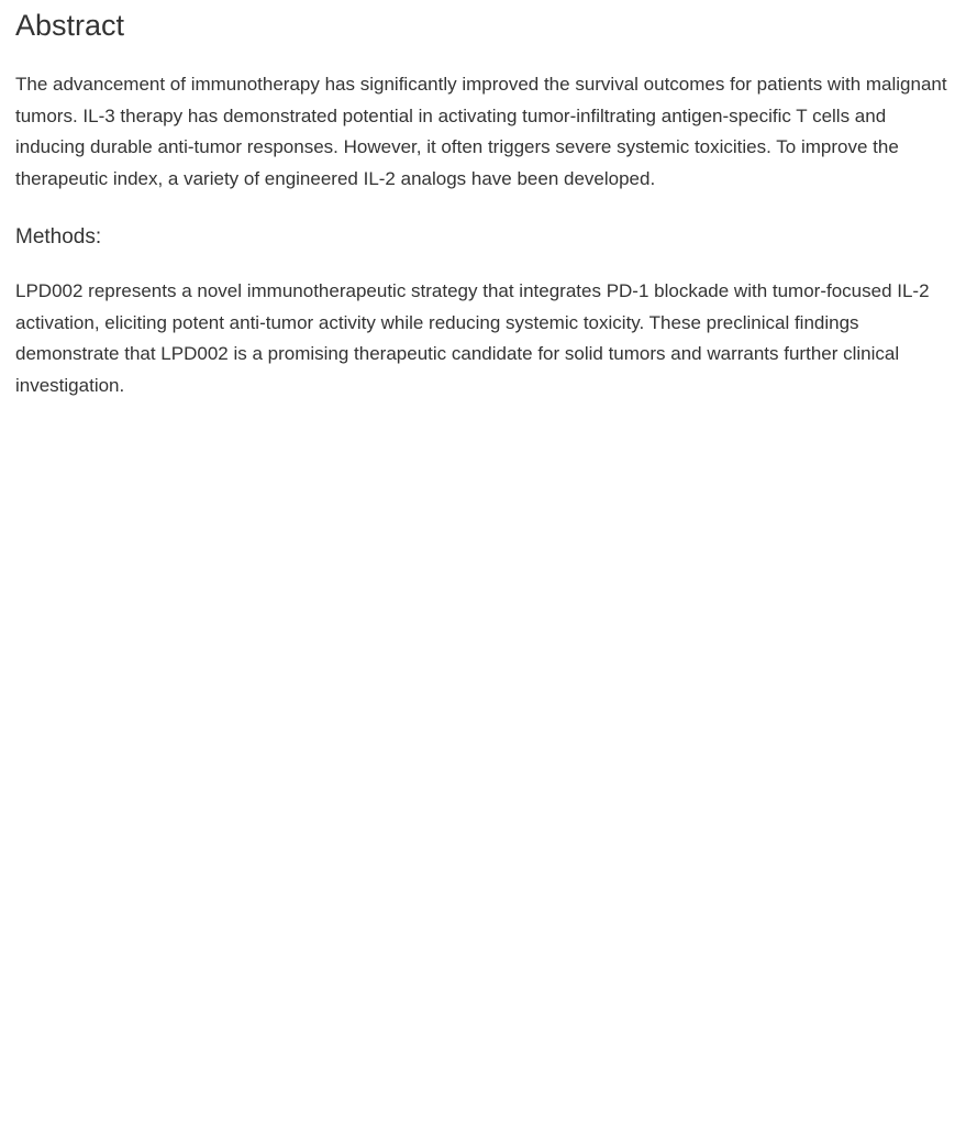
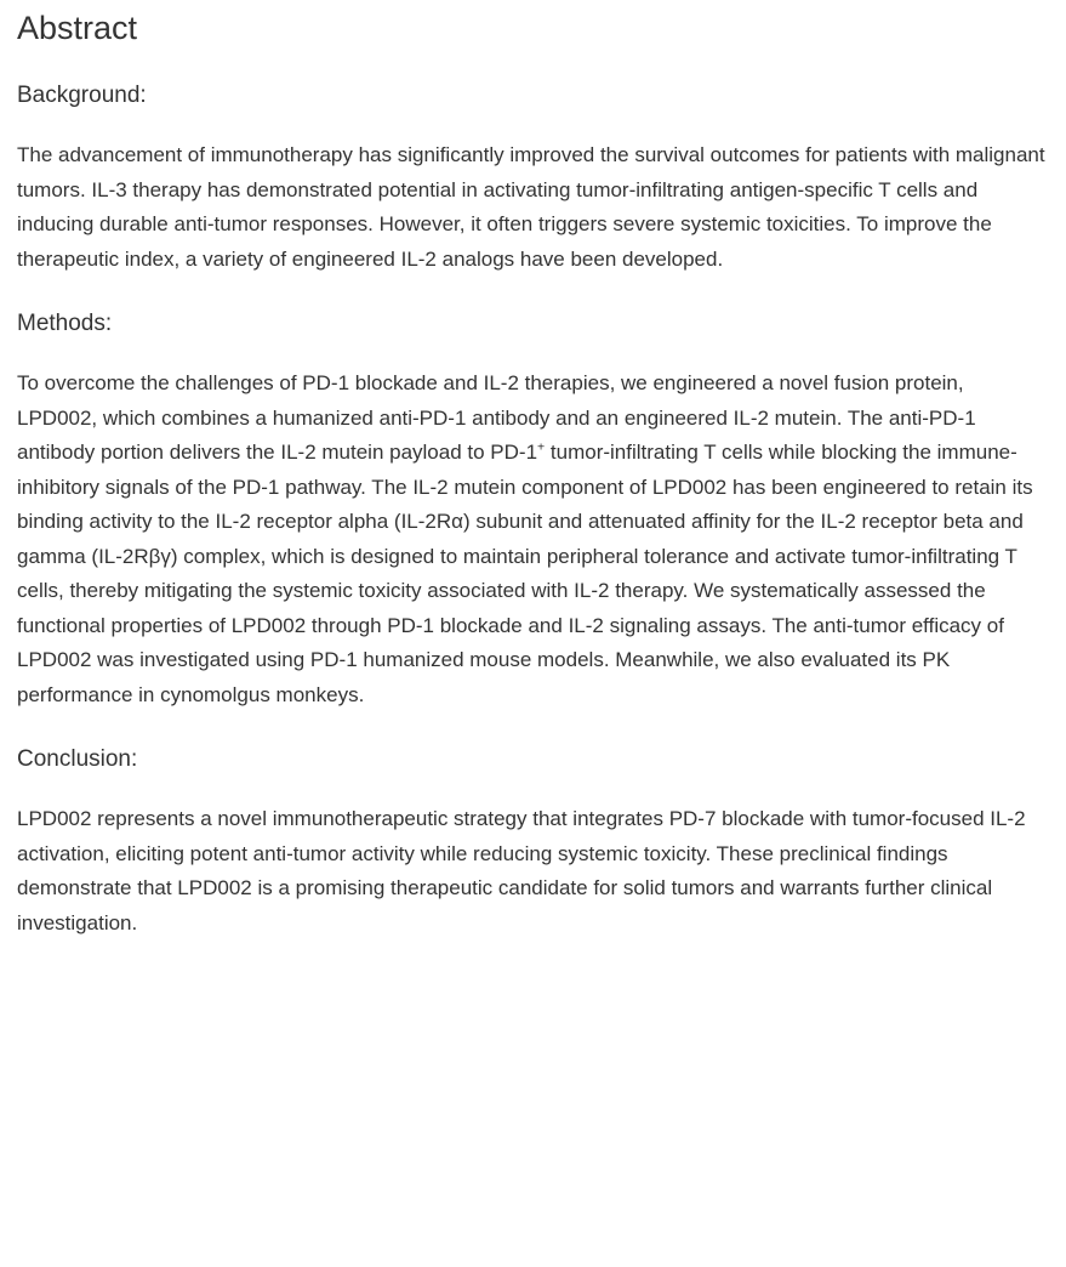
  Abstract
+ Background:
  The advancement of immunotherapy has significantly improved the survival outcomes for patients with malignant tumors. IL-3 therapy has demonstrated potential in activating tumor-infiltrating antigen-specific T cells and inducing durable anti-tumor responses. However, it often triggers severe systemic toxicities. To improve the therapeutic index, a variety of engineered IL-2 analogs have been developed.
  Methods:
+ To overcome the challenges of PD-1 blockade and IL-2 therapies, we engineered a novel fusion protein, LPD002, which combines a humanized anti-PD-1 antibody and an engineered IL-2 mutein. The anti-PD-1 antibody portion delivers the IL-2 mutein payload to PD-1+ tumor-infiltrating T cells while blocking the immune-inhibitory signals of the PD-1 pathway. The IL-2 mutein component of LPD002 has been engineered to retain its binding activity to the IL-2 receptor alpha (IL-2Rα) subunit and attenuated affinity for the IL-2 receptor beta and gamma (IL-2Rβγ) complex, which is designed to maintain peripheral tolerance and activate tumor-infiltrating T cells, thereby mitigating the systemic toxicity associated with IL-2 therapy. We systematically assessed the functional properties of LPD002 through PD-1 blockade and IL-2 signaling assays. The anti-tumor efficacy of LPD002 was investigated using PD-1 humanized mouse models. Meanwhile, we also evaluated its PK performance in cynomolgus monkeys.
+ Conclusion:
- LPD002 represents a novel immunotherapeutic strategy that integrates PD-1 blockade with tumor-focused IL-2 activation, eliciting potent anti-tumor activity while reducing systemic toxicity. These preclinical findings demonstrate that LPD002 is a promising therapeutic candidate for solid tumors and warrants further clinical investigation.
+ LPD002 represents a novel immunotherapeutic strategy that integrates PD-7 blockade with tumor-focused IL-2 activation, eliciting potent anti-tumor activity while reducing systemic toxicity. These preclinical findings demonstrate that LPD002 is a promising therapeutic candidate for solid tumors and warrants further clinical investigation.
